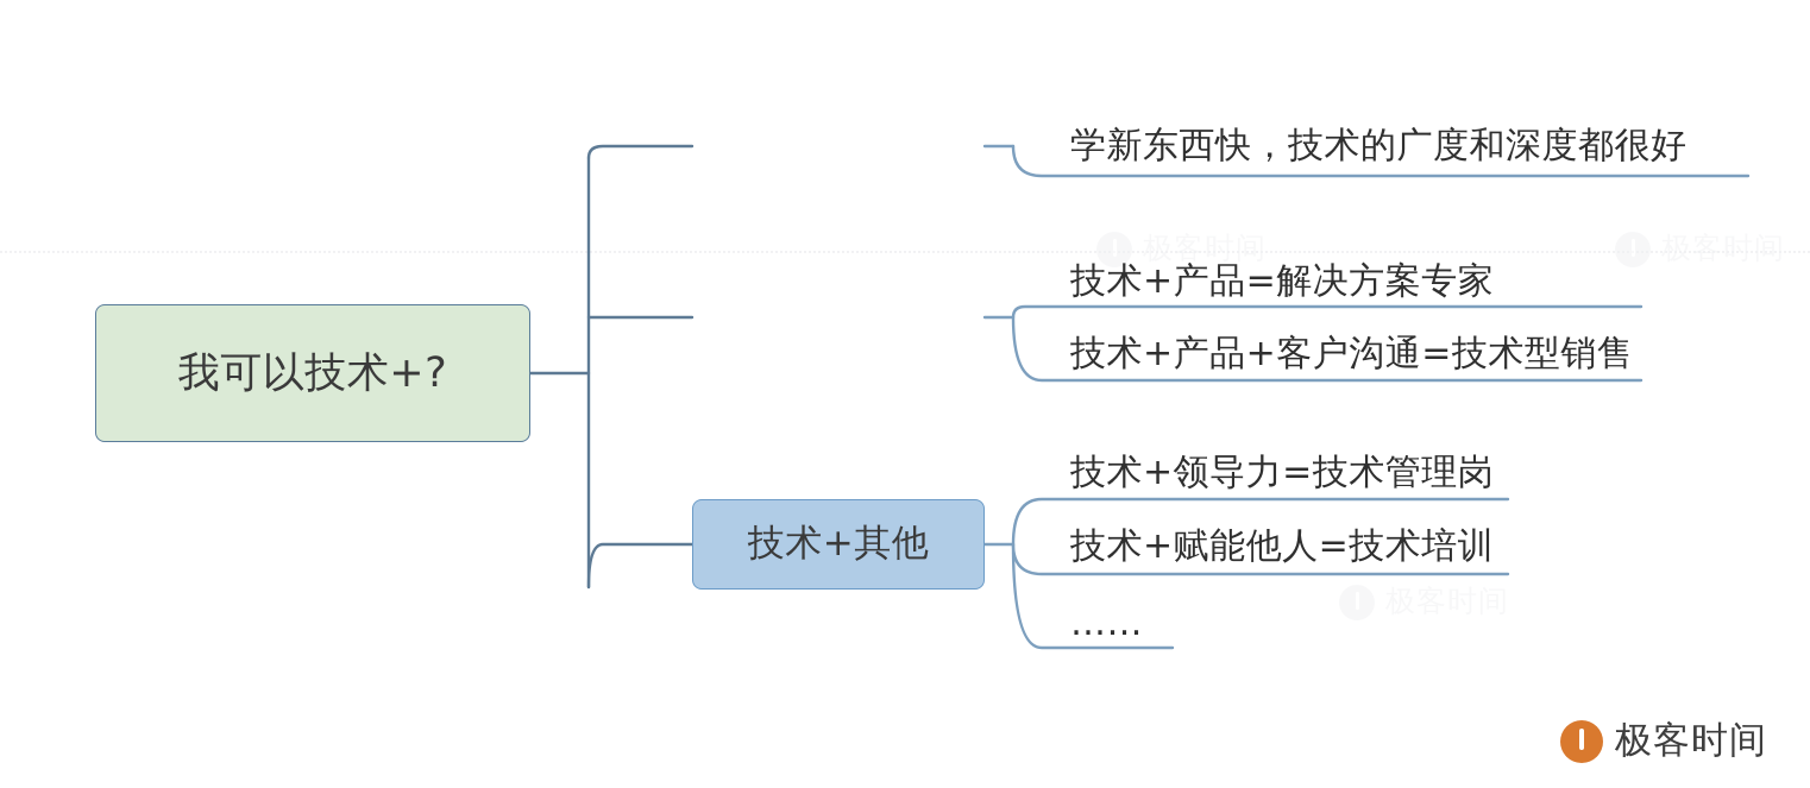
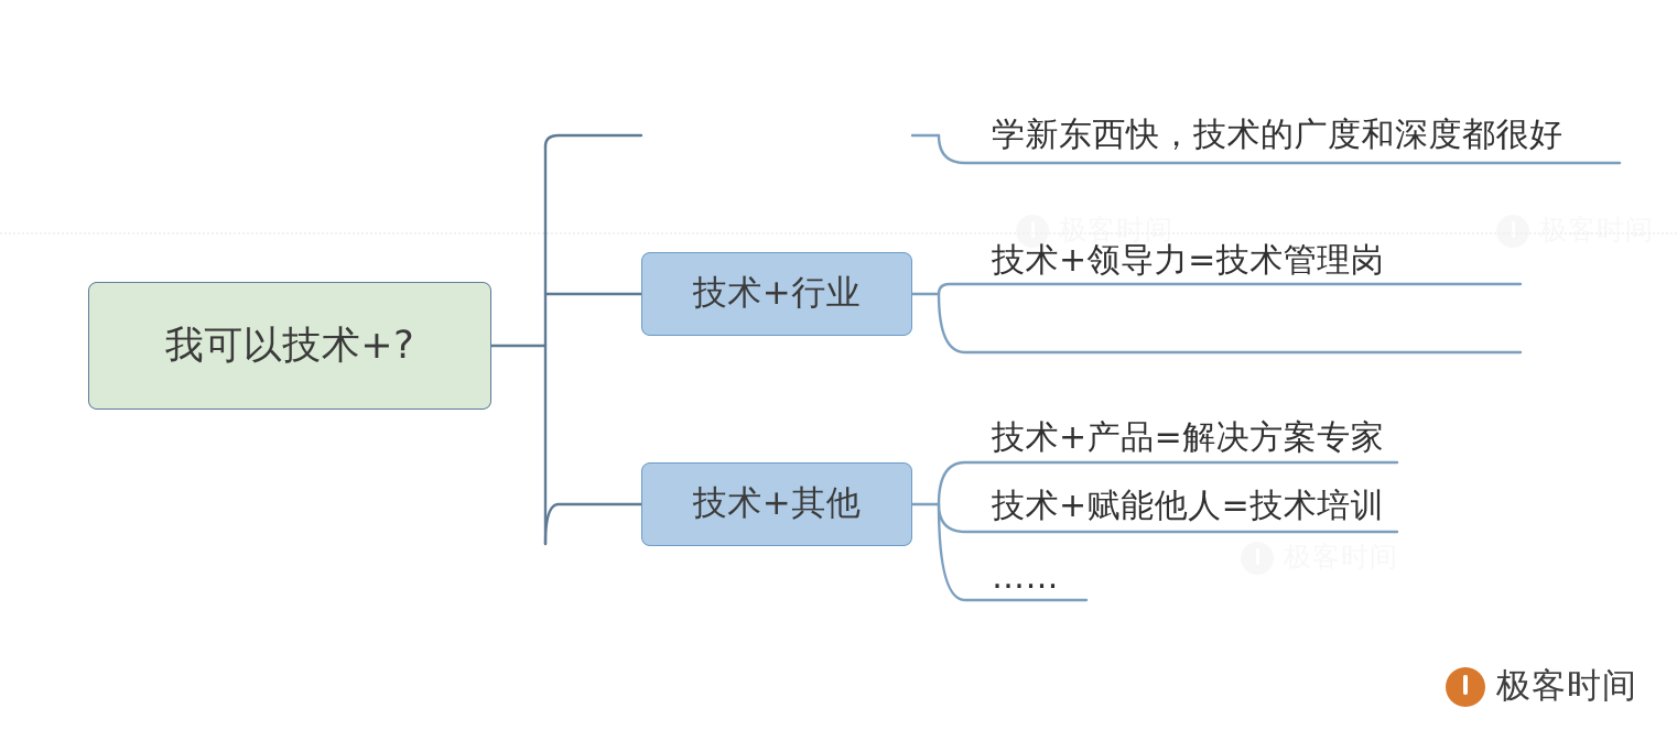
  极客时间
  我可以技术+?
+ 技术+行业
  技术+其他
  学新东西快，技术的广度和深度都很好
- 技术+产品=解决方案专家
+ 技术+领导力=技术管理岗
- 技术+产品+客户沟通=技术型销售
- 技术+领导力=技术管理岗
+ 技术+产品=解决方案专家
  技术+赋能他人=技术培训
  ……
  极客时间
